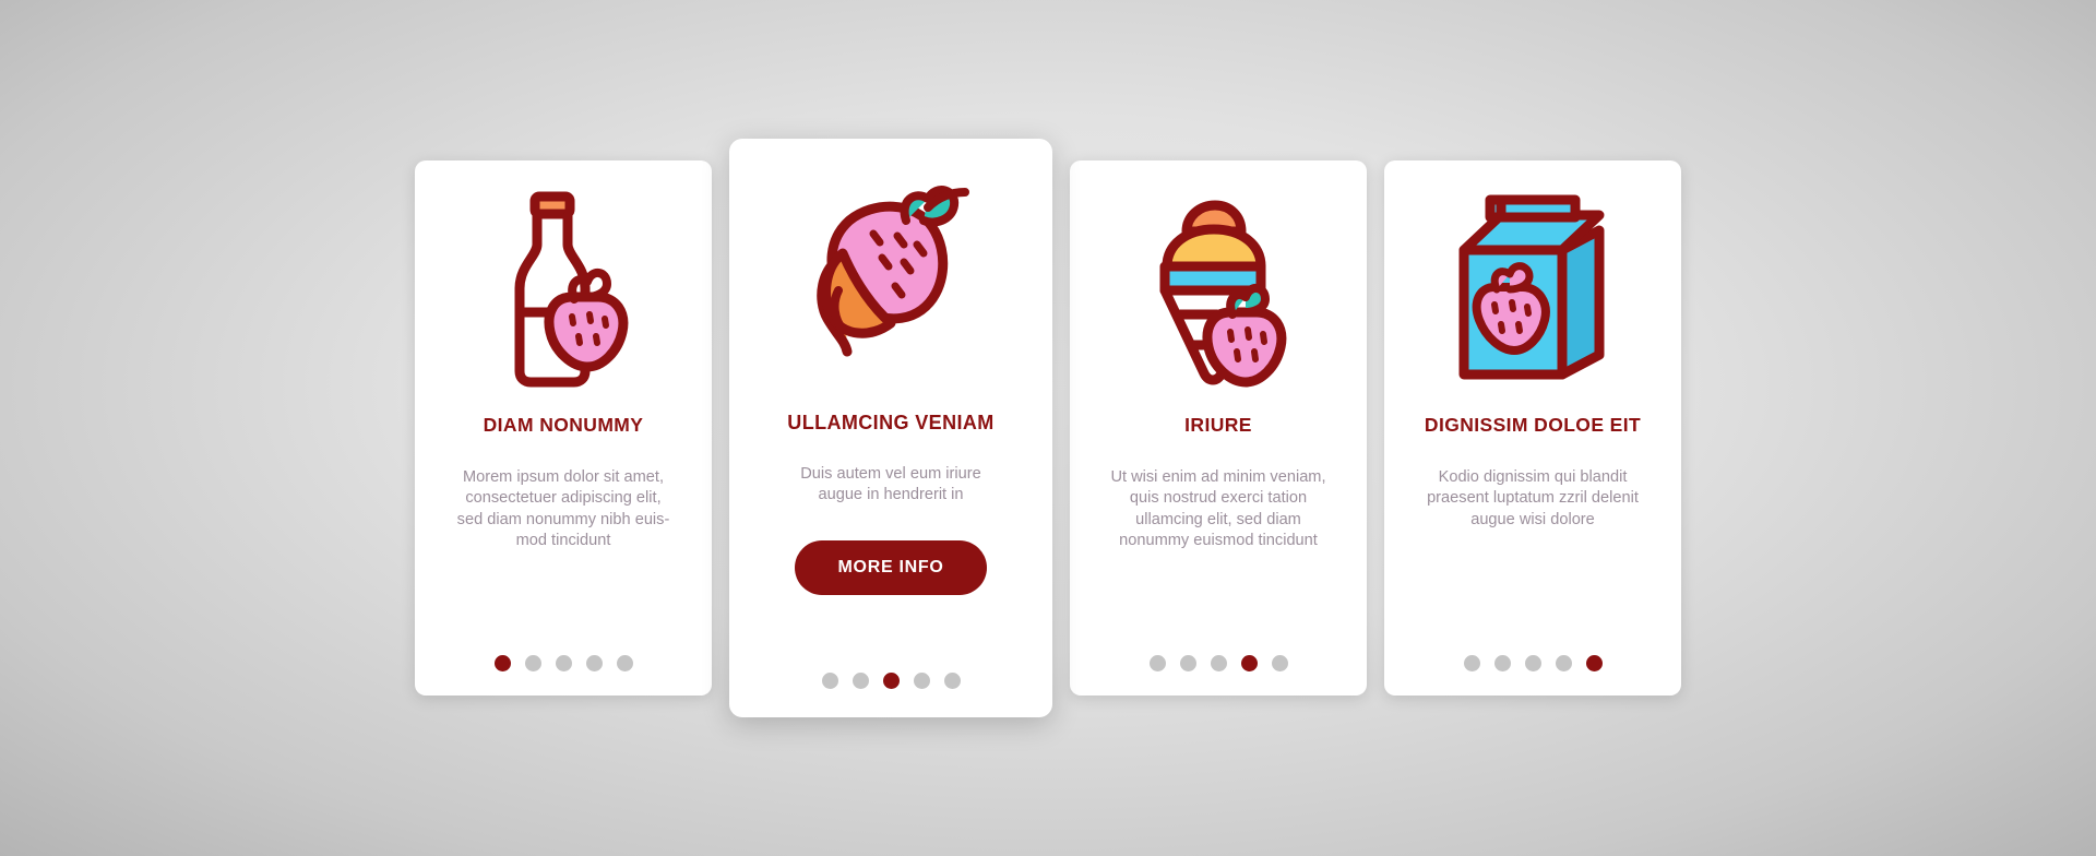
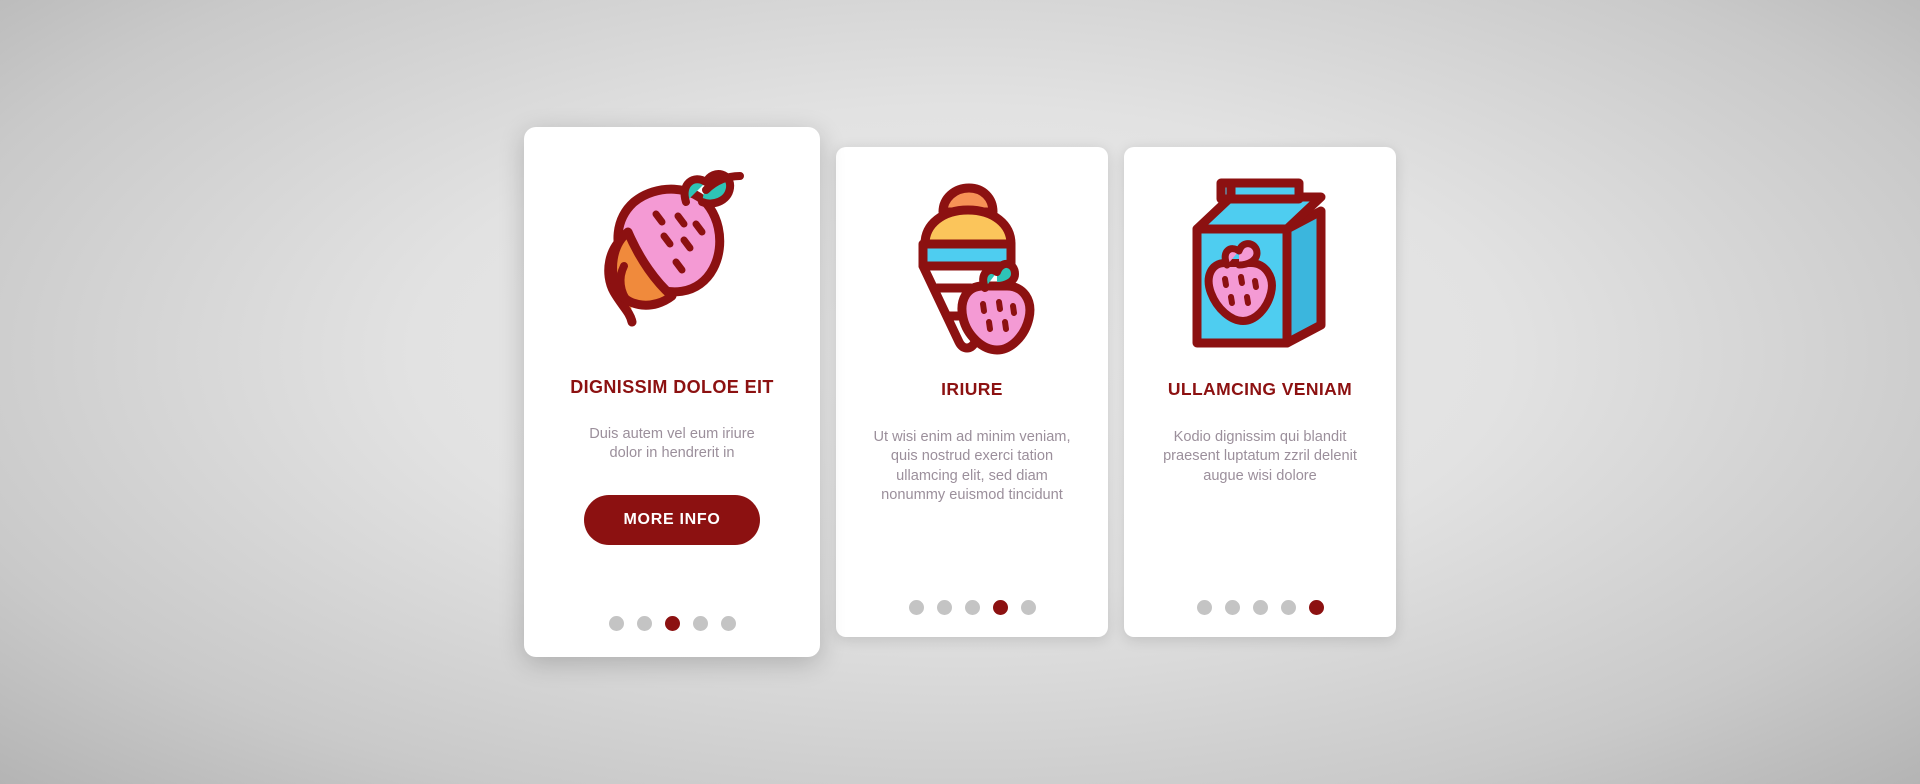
- DIAM NONUMMY
- Morem ipsum dolor sit amet, consectetuer adipiscing elit, sed diam nonummy nibh euis-mod tincidunt
- ULLAMCING VENIAM
+ DIGNISSIM DOLOE EIT
- Duis autem vel eum iriure augue in hendrerit in
+ Duis autem vel eum iriure dolor in hendrerit in
  MORE INFO
  IRIURE
  Ut wisi enim ad minim veniam, quis nostrud exerci tation ullamcing elit, sed diam nonummy euismod tincidunt
- DIGNISSIM DOLOE EIT
+ ULLAMCING VENIAM
  Kodio dignissim qui blandit praesent luptatum zzril delenit augue wisi dolore
